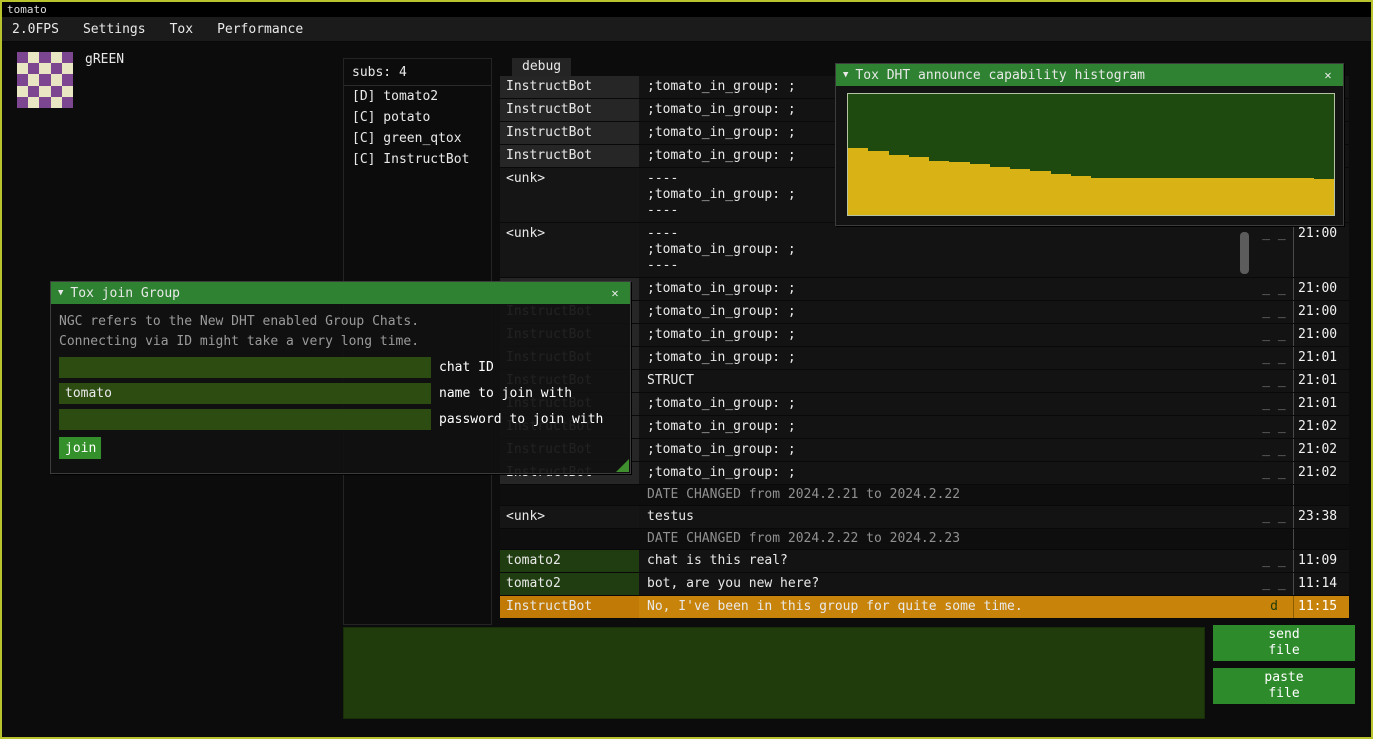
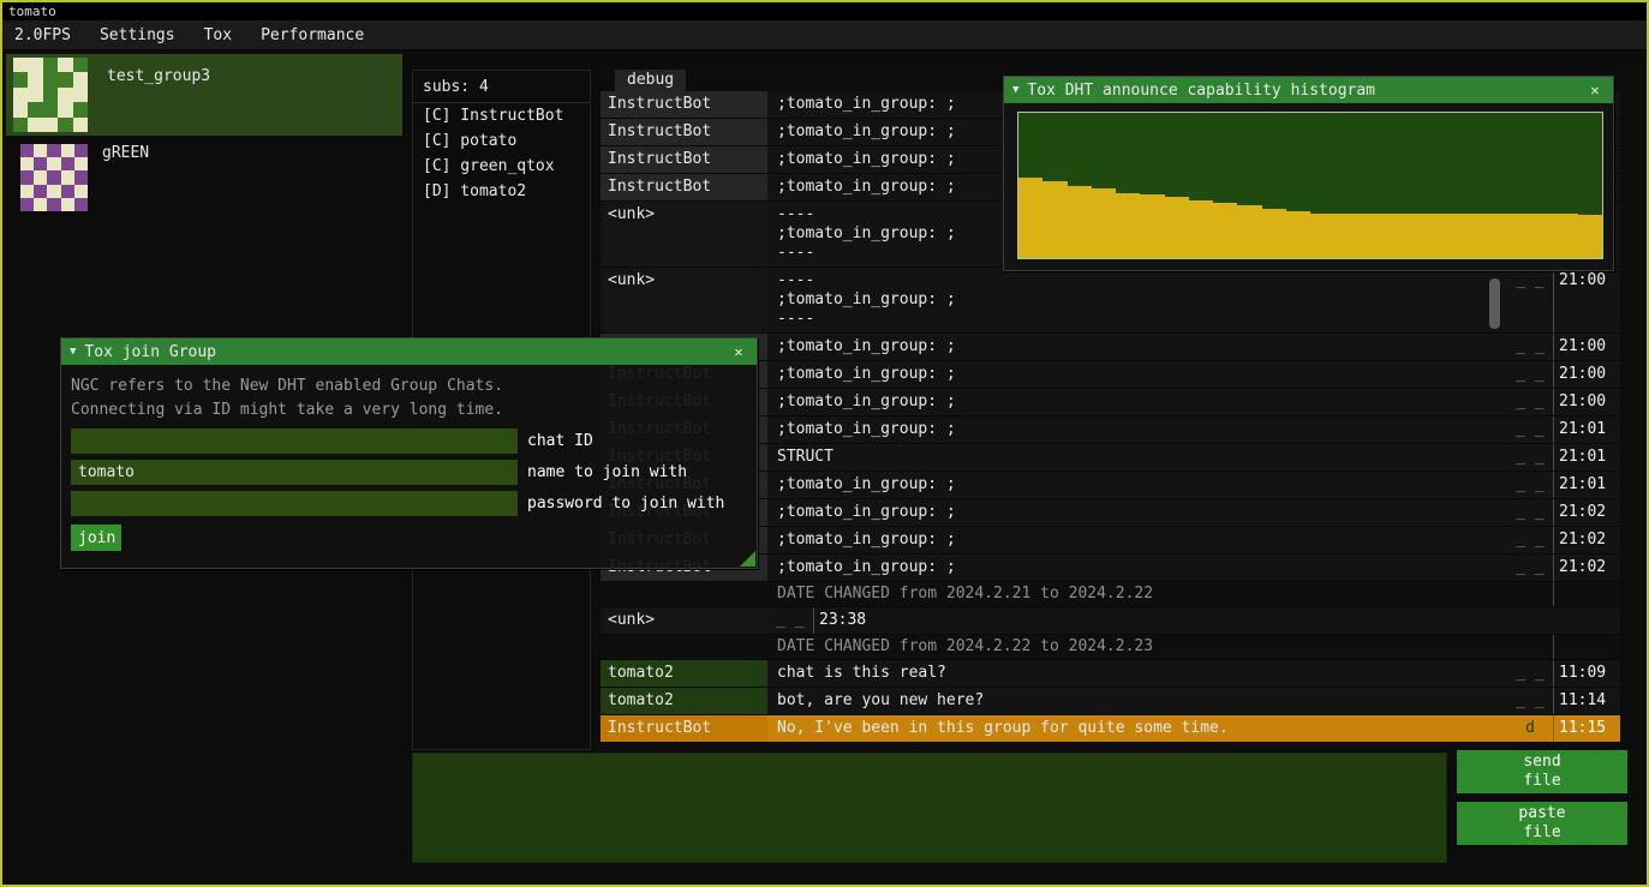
  tomato
  2.0FPS
  Settings
  Tox
  Performance
+ test_group3
  gREEN
  subs: 4
- [D] tomato2
+ [C] InstructBot
  [C] potato
  [C] green_qtox
- [C] InstructBot
+ [D] tomato2
  debug
  InstructBot
  ;tomato_in_group: ;
  InstructBot
  ;tomato_in_group: ;
  InstructBot
  ;tomato_in_group: ;
  InstructBot
  ;tomato_in_group: ;
  <unk>
  ----
  ;tomato_in_group: ;
  ----
  <unk>
  ----
  ;tomato_in_group: ;
  ----
  _ _
  21:00
  ;tomato_in_group: ;
  _ _
  21:00
  ;tomato_in_group: ;
  _ _
  21:00
  ;tomato_in_group: ;
  _ _
  21:00
  ;tomato_in_group: ;
  _ _
  21:01
  STRUCT
  _ _
  21:01
  ;tomato_in_group: ;
  _ _
  21:01
  ;tomato_in_group: ;
  _ _
  21:02
  ;tomato_in_group: ;
  _ _
  21:02
  ;tomato_in_group: ;
  _ _
  21:02
  DATE CHANGED from 2024.2.21 to 2024.2.22
  <unk>
- testus
  _ _
  23:38
  DATE CHANGED from 2024.2.22 to 2024.2.23
  tomato2
  chat is this real?
  _ _
  11:09
  tomato2
  bot, are you new here?
  _ _
  11:14
  InstructBot
  No, I've been in this group for quite some time.
  d
  11:15
  send
  file
  paste
  file
  ▼
  Tox DHT announce capability histogram
  ✕
  ▼
  Tox join Group
  ✕
  NGC refers to the New DHT enabled Group Chats.
  Connecting via ID might take a very long time.
  chat ID
  tomato
  name to join with
  password to join with
  join
